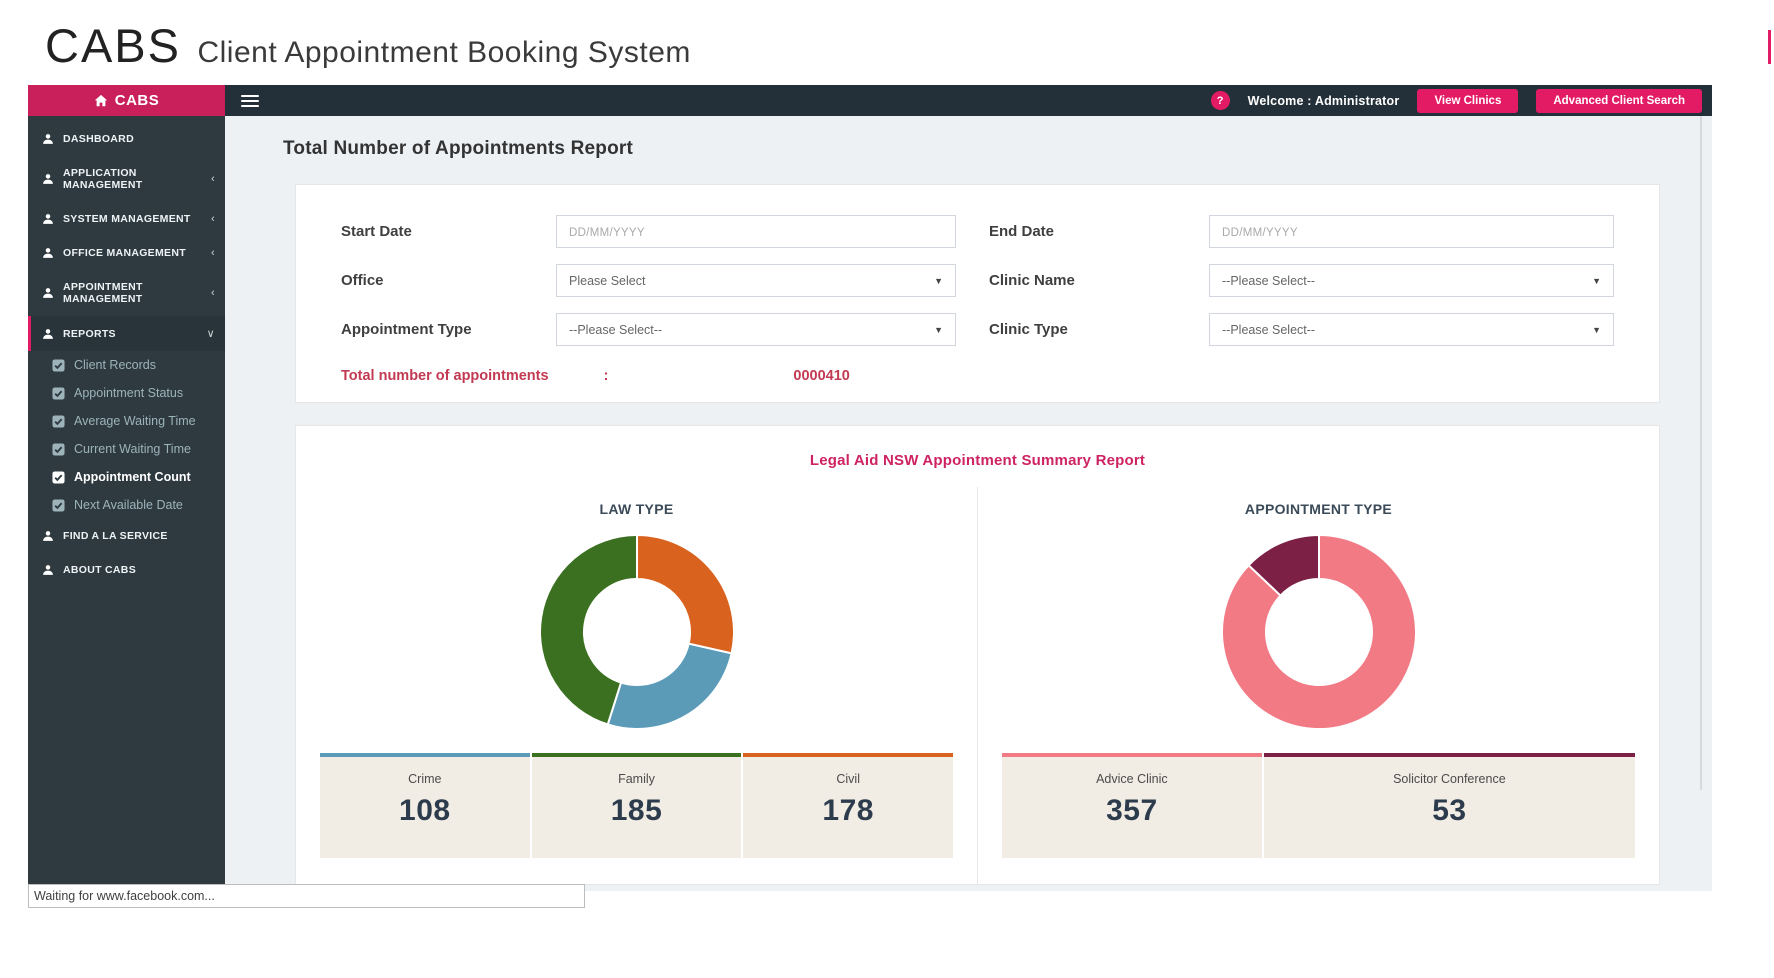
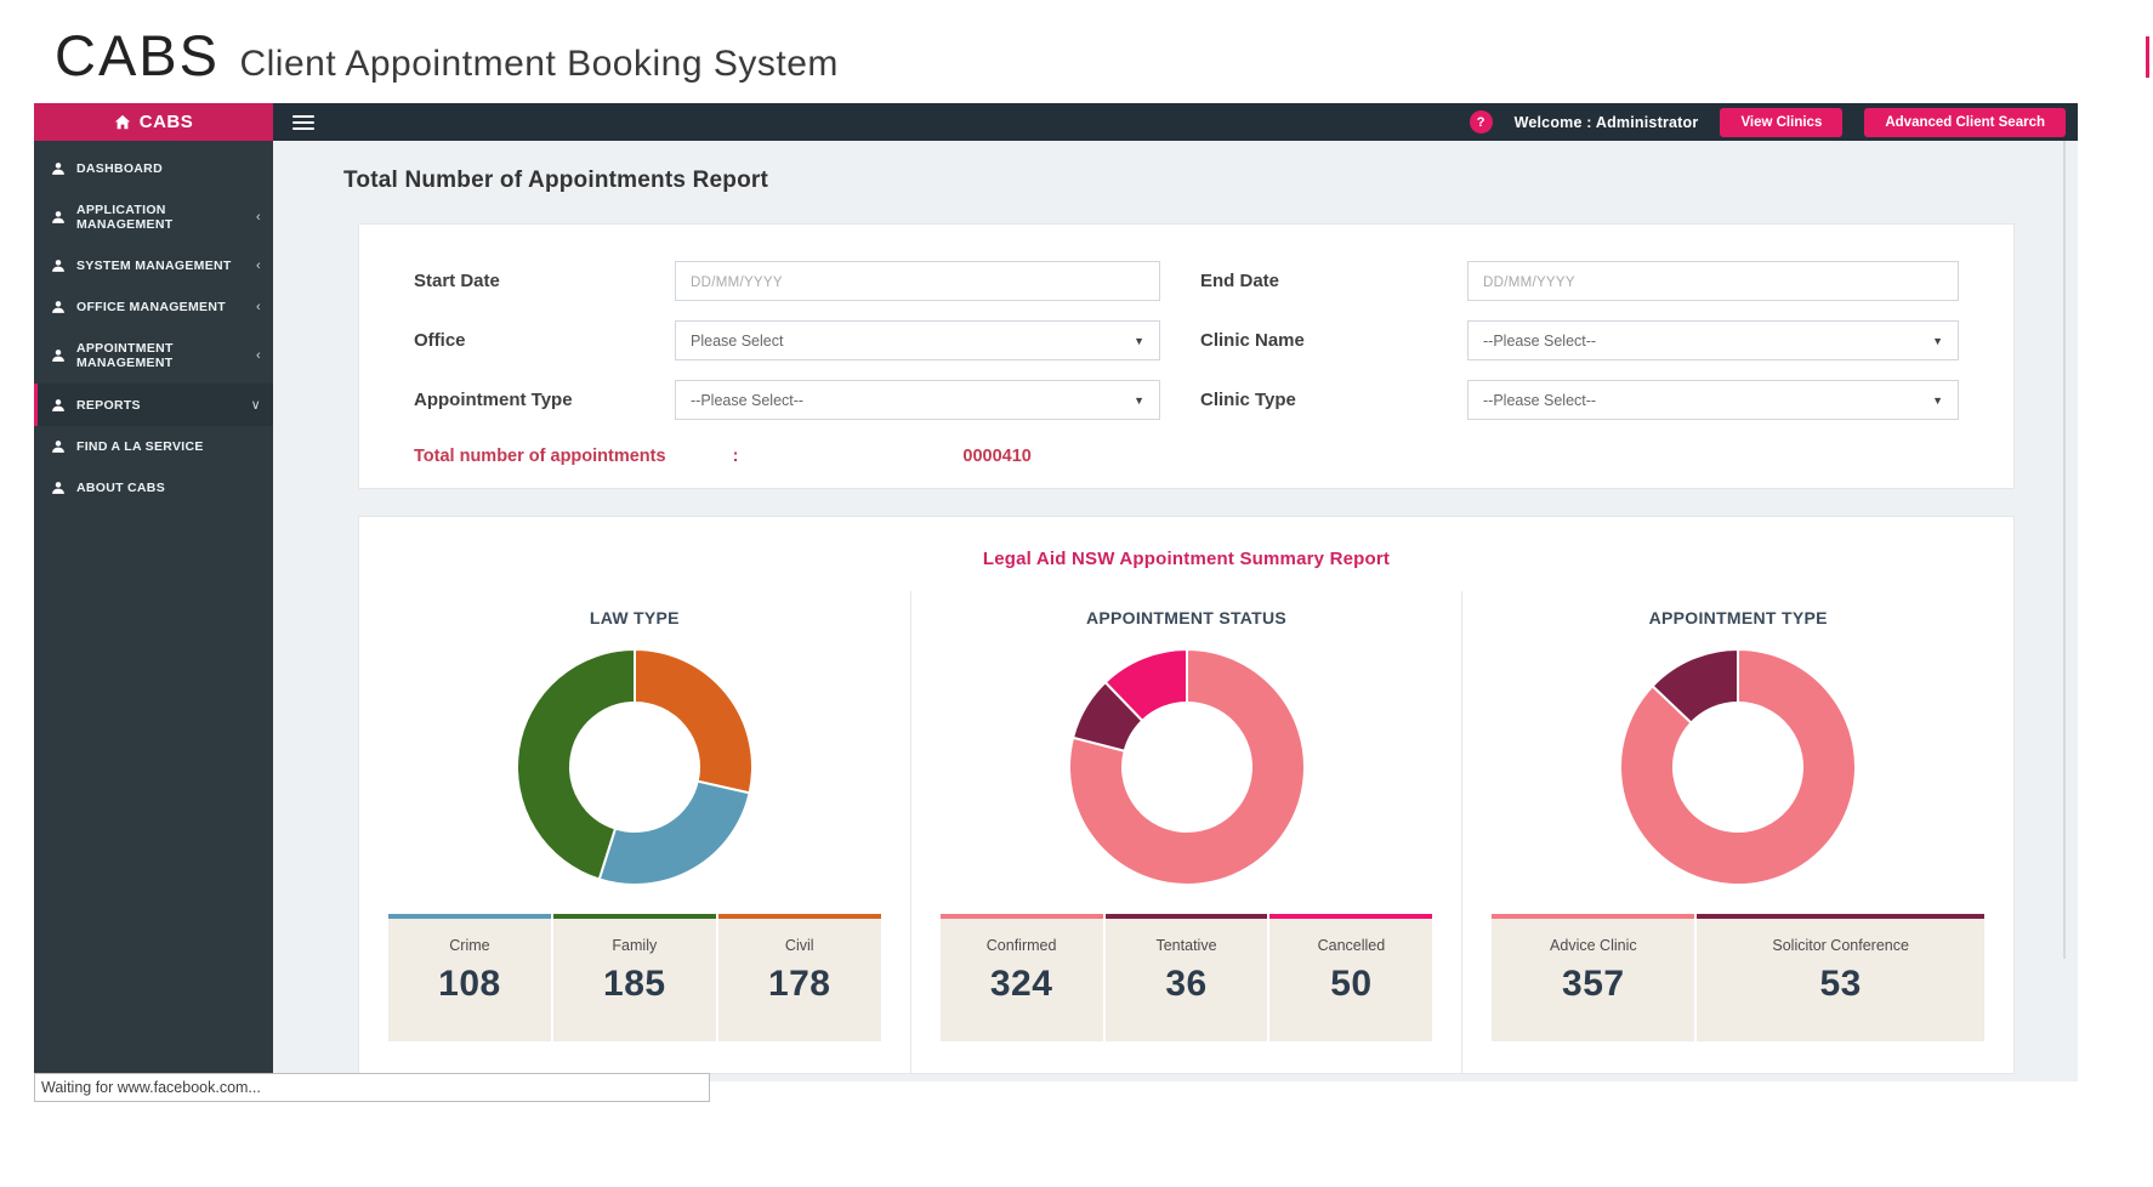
  CABS Client Appointment Booking System
  CABS
  ?
  Welcome : Administrator
  View Clinics
  Advanced Client Search
  DASHBOARD
  APPLICATION MANAGEMENT
  ‹
  SYSTEM MANAGEMENT
  ‹
  OFFICE MANAGEMENT
  ‹
  APPOINTMENT MANAGEMENT
  ‹
  REPORTS
  ∨
- Client Records
- Appointment Status
- Average Waiting Time
- Current Waiting Time
- Appointment Count
- Next Available Date
  FIND A LA SERVICE
  ABOUT CABS
  Total Number of Appointments Report
  Start Date
  DD/MM/YYYY
  End Date
  DD/MM/YYYY
  Office
  Please Select
  ▼
  Clinic Name
  --Please Select--
  ▼
  Appointment Type
  --Please Select--
  ▼
  Clinic Type
  --Please Select--
  ▼
  Total number of appointments
  :
  0000410
  Legal Aid NSW Appointment Summary Report
  LAW TYPE
  Crime
  108
  Family
  185
  Civil
  178
+ APPOINTMENT STATUS
+ Confirmed
+ 324
+ Tentative
+ 36
+ Cancelled
+ 50
  APPOINTMENT TYPE
  Advice Clinic
  357
  Solicitor Conference
  53
  Waiting for www.facebook.com...
